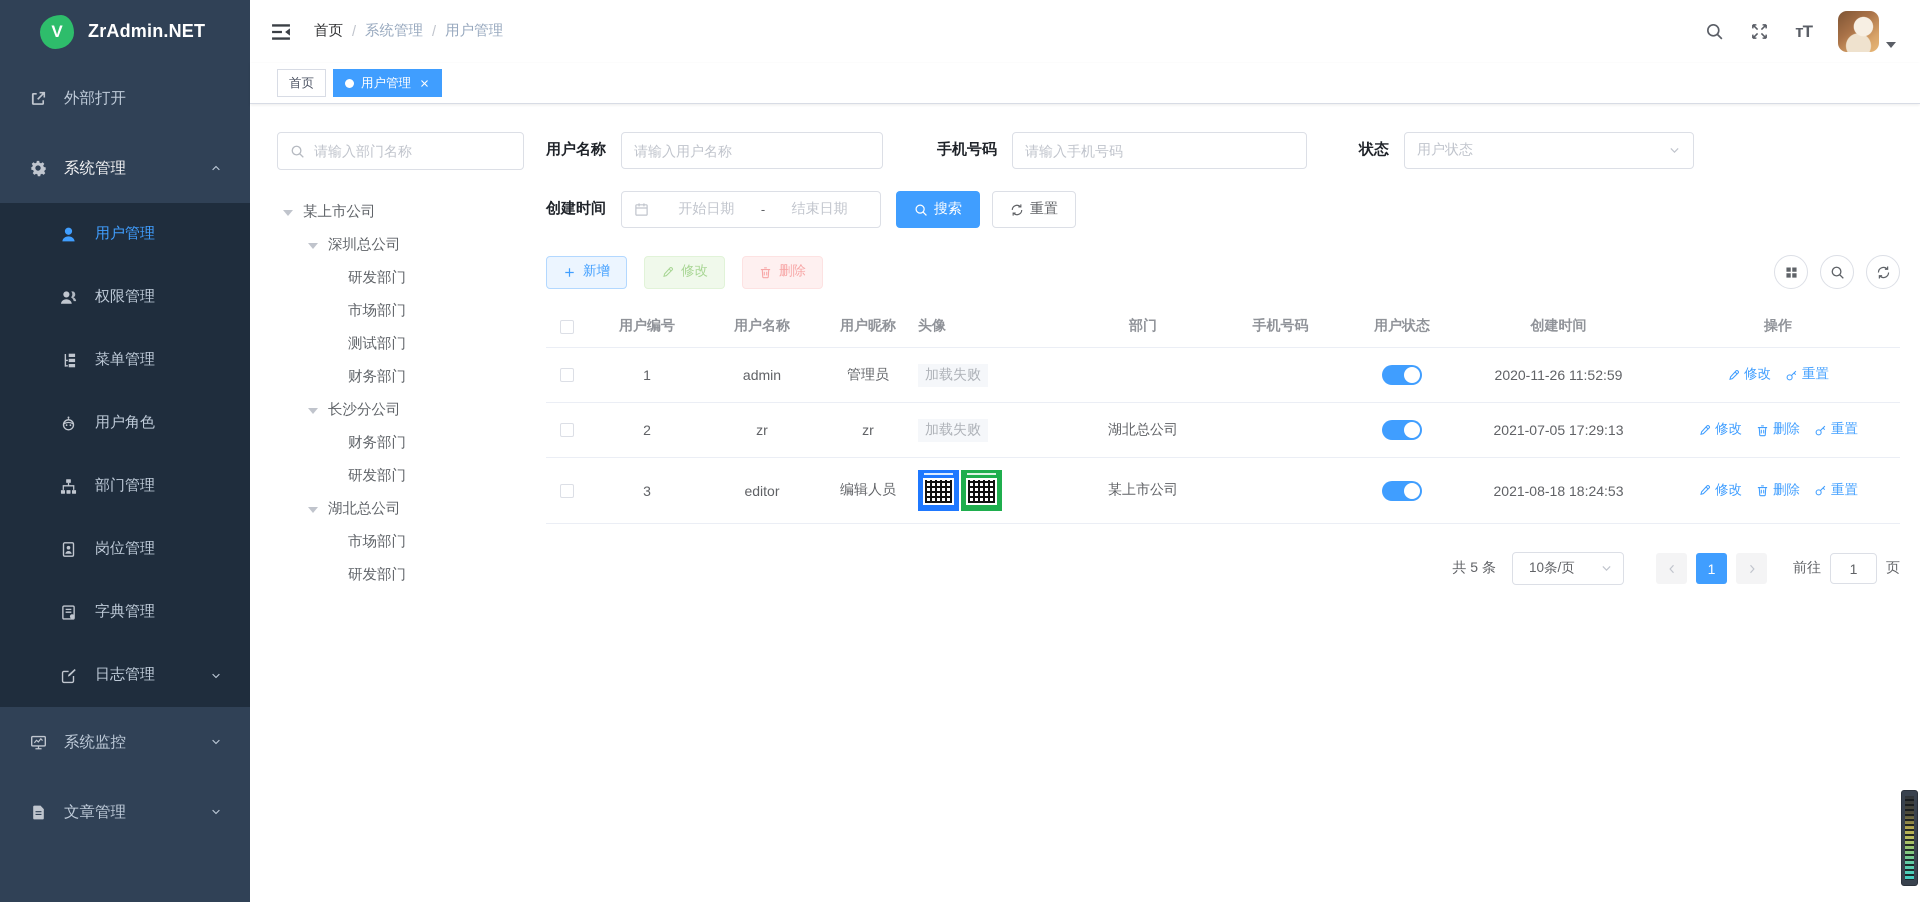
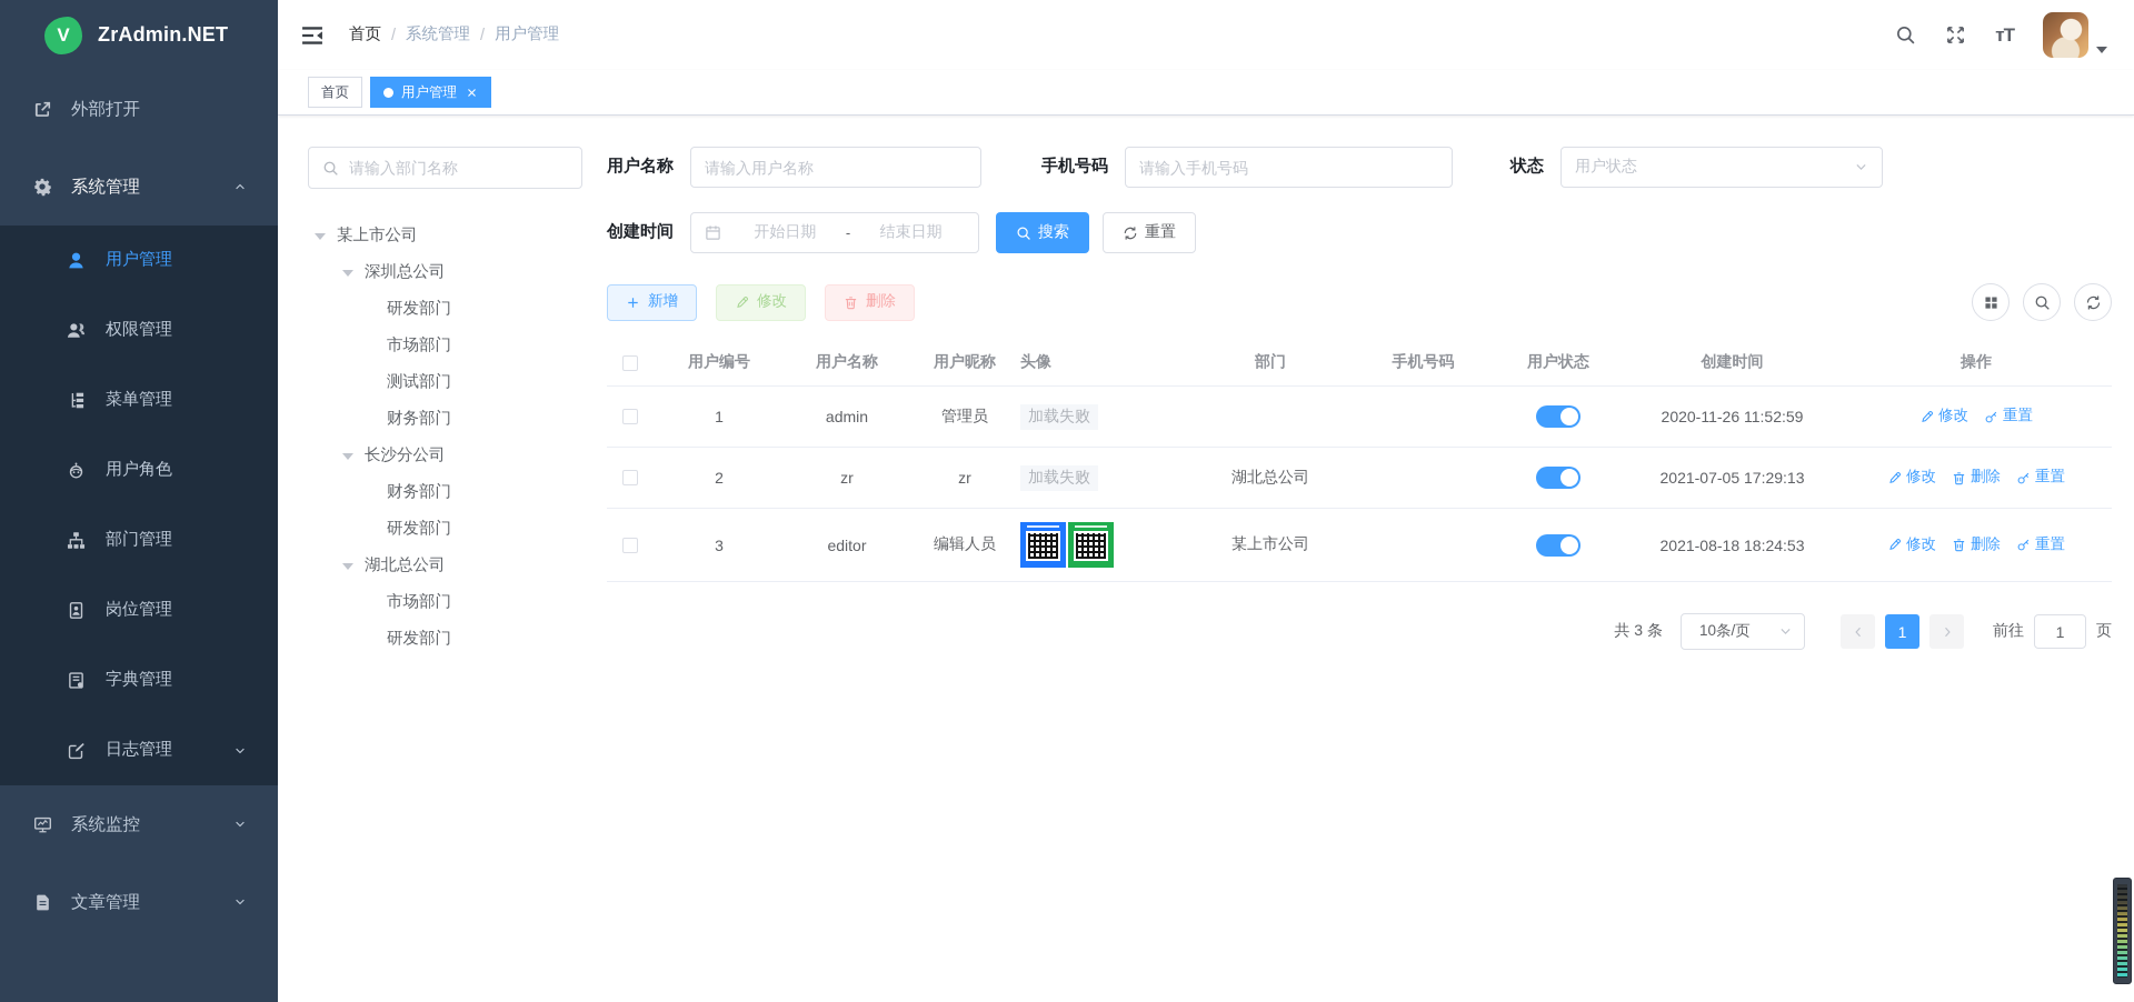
  V
  ZrAdmin.NET
  外部打开
  系统管理
  用户管理
  权限管理
  菜单管理
  用户角色
  部门管理
  岗位管理
  字典管理
  日志管理
  系统监控
  文章管理
  首页
  /
  系统管理
  /
  用户管理
  тT
  首页
  用户管理
  请输入部门名称
  某上市公司
  深圳总公司
  研发部门
  市场部门
  测试部门
  财务部门
  长沙分公司
  财务部门
  研发部门
  湖北总公司
  市场部门
  研发部门
  用户名称
  请输入用户名称
  手机号码
  请输入手机号码
  状态
  用户状态
  创建时间
  开始日期
  -
  结束日期
  搜索
  重置
  新增
  修改
  删除
  用户编号
  用户名称
  用户昵称
  头像
  部门
  手机号码
  用户状态
  创建时间
  操作
  1
  admin
  管理员
  加载失败
  2020-11-26 11:52:59
  修改
  重置
  2
  zr
  zr
  加载失败
  湖北总公司
  2021-07-05 17:29:13
  修改
  删除
  重置
  3
  editor
  编辑人员
  某上市公司
  2021-08-18 18:24:53
  修改
  删除
  重置
- 共 5 条
+ 共 3 条
  10条/页
  1
  前往
  1
  页
